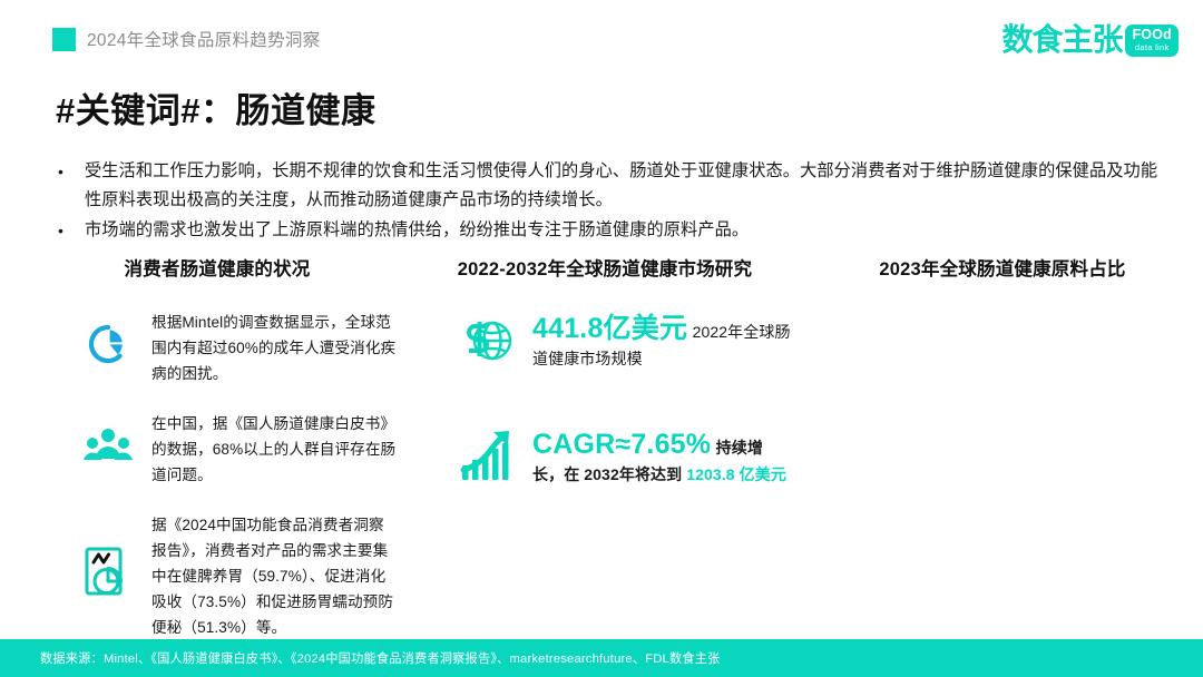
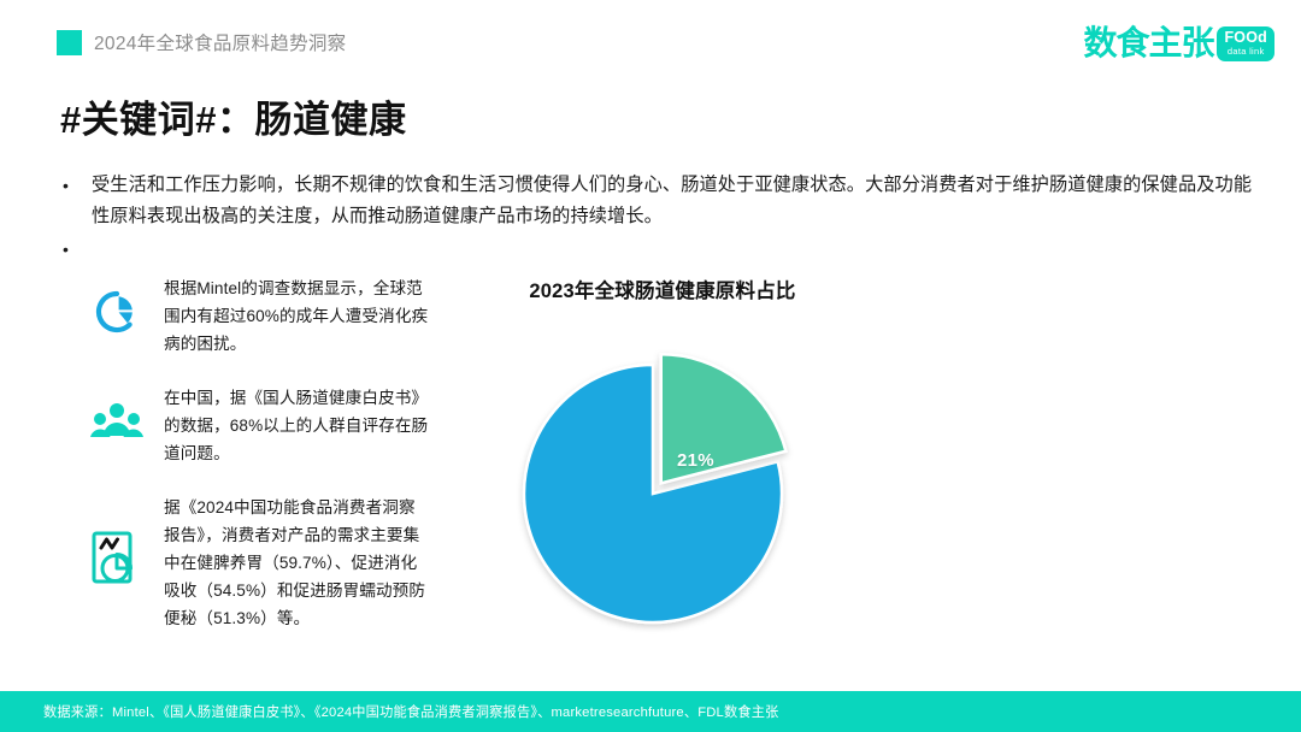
  2024年全球食品原料趋势洞察
  数食主张
  FOOd
  data link
  #关键词#：肠道健康
  •
  受生活和工作压力影响，长期不规律的饮食和生活习惯使得人们的身心、肠道处于亚健康状态。大部分消费者对于维护肠道健康的保健品及功能性原料表现出极高的关注度，从而推动肠道健康产品市场的持续增长。
  •
- 市场端的需求也激发出了上游原料端的热情供给，纷纷推出专注于肠道健康的原料产品。
- 消费者肠道健康的状况
  根据Mintel的调查数据显示，全球范围内有超过60%的成年人遭受消化疾病的困扰。
  在中国，据《国人肠道健康白皮书》的数据，68%以上的人群自评存在肠道问题。
- 据《2024中国功能食品消费者洞察报告》，消费者对产品的需求主要集中在健脾养胃（59.7%）、促进消化吸收（73.5%）和促进肠胃蠕动预防便秘（51.3%）等。
+ 据《2024中国功能食品消费者洞察报告》，消费者对产品的需求主要集中在健脾养胃（59.7%）、促进消化吸收（54.5%）和促进肠胃蠕动预防便秘（51.3%）等。
- 2022-2032年全球肠道健康市场研究
- 441.8亿美元 2022年全球肠道健康市场规模
- CAGR≈7.65% 持续增长，在 2032年将达到 1203.8 亿美元
  2023年全球肠道健康原料占比
+ 21%
  数据来源：Mintel、《国人肠道健康白皮书》、《2024中国功能食品消费者洞察报告》、marketresearchfuture、FDL数食主张
